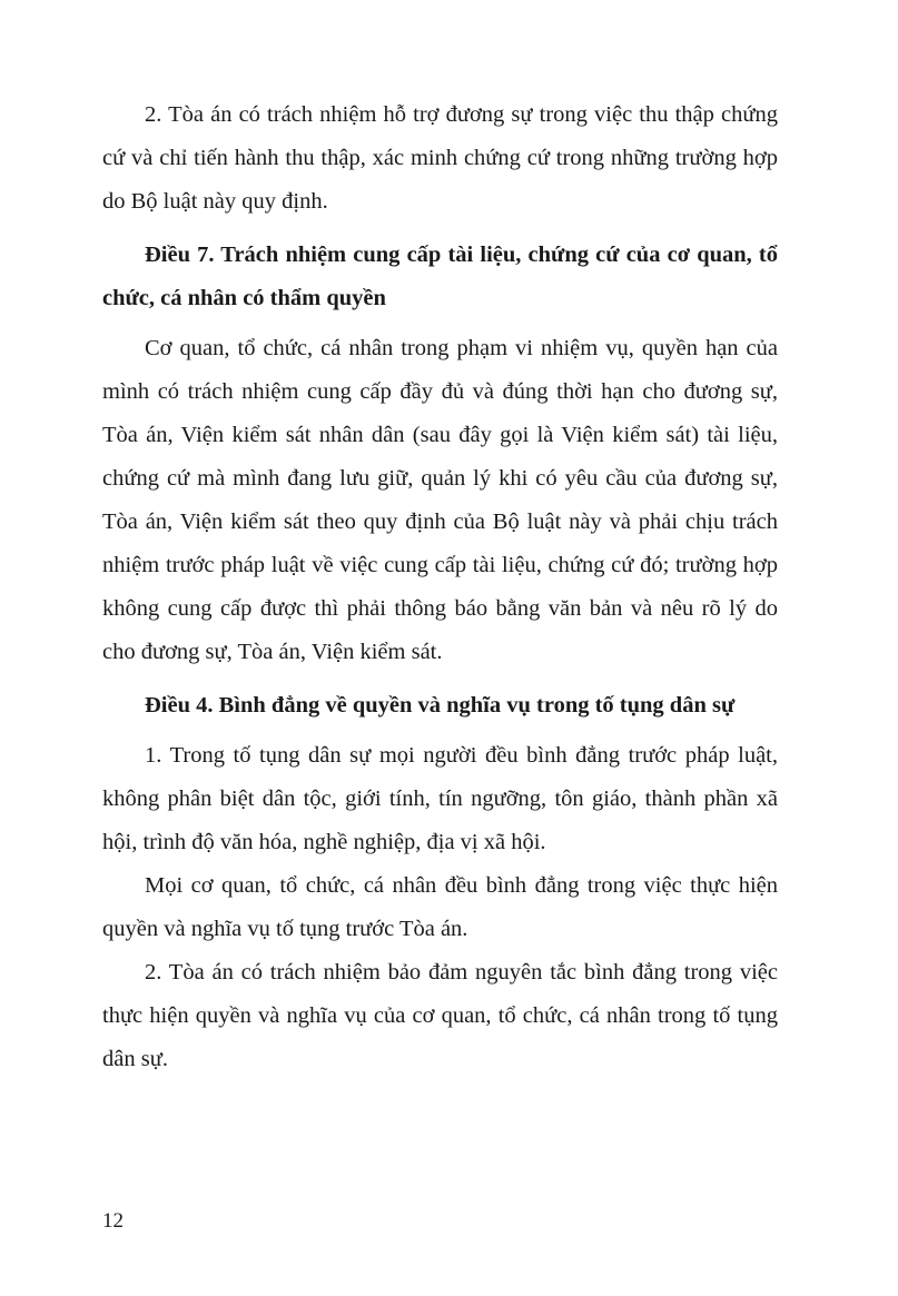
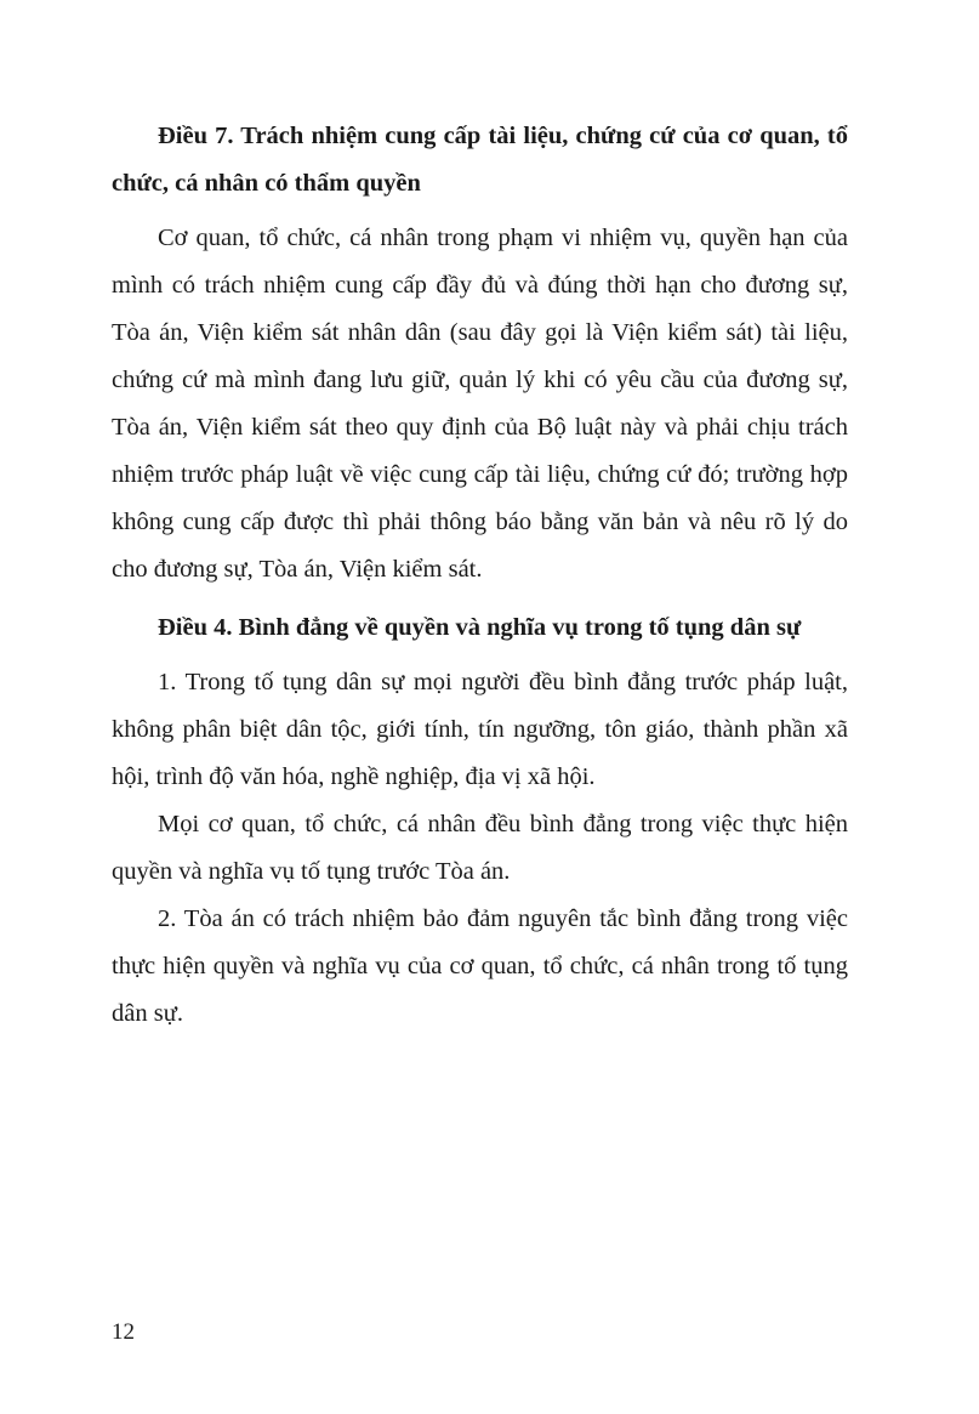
- 2. Tòa án có trách nhiệm hỗ trợ đương sự trong việc thu thập chứng cứ và chỉ tiến hành thu thập, xác minh chứng cứ trong những trường hợp do Bộ luật này quy định.
  Điều 7. Trách nhiệm cung cấp tài liệu, chứng cứ của cơ quan, tổ chức, cá nhân có thẩm quyền
  Cơ quan, tổ chức, cá nhân trong phạm vi nhiệm vụ, quyền hạn của mình có trách nhiệm cung cấp đầy đủ và đúng thời hạn cho đương sự, Tòa án, Viện kiểm sát nhân dân (sau đây gọi là Viện kiểm sát) tài liệu, chứng cứ mà mình đang lưu giữ, quản lý khi có yêu cầu của đương sự, Tòa án, Viện kiểm sát theo quy định của Bộ luật này và phải chịu trách nhiệm trước pháp luật về việc cung cấp tài liệu, chứng cứ đó; trường hợp không cung cấp được thì phải thông báo bằng văn bản và nêu rõ lý do cho đương sự, Tòa án, Viện kiểm sát.
  Điều 4. Bình đẳng về quyền và nghĩa vụ trong tố tụng dân sự
  1. Trong tố tụng dân sự mọi người đều bình đẳng trước pháp luật, không phân biệt dân tộc, giới tính, tín ngưỡng, tôn giáo, thành phần xã hội, trình độ văn hóa, nghề nghiệp, địa vị xã hội.
  Mọi cơ quan, tổ chức, cá nhân đều bình đẳng trong việc thực hiện quyền và nghĩa vụ tố tụng trước Tòa án.
  2. Tòa án có trách nhiệm bảo đảm nguyên tắc bình đẳng trong việc thực hiện quyền và nghĩa vụ của cơ quan, tổ chức, cá nhân trong tố tụng dân sự.
  12
